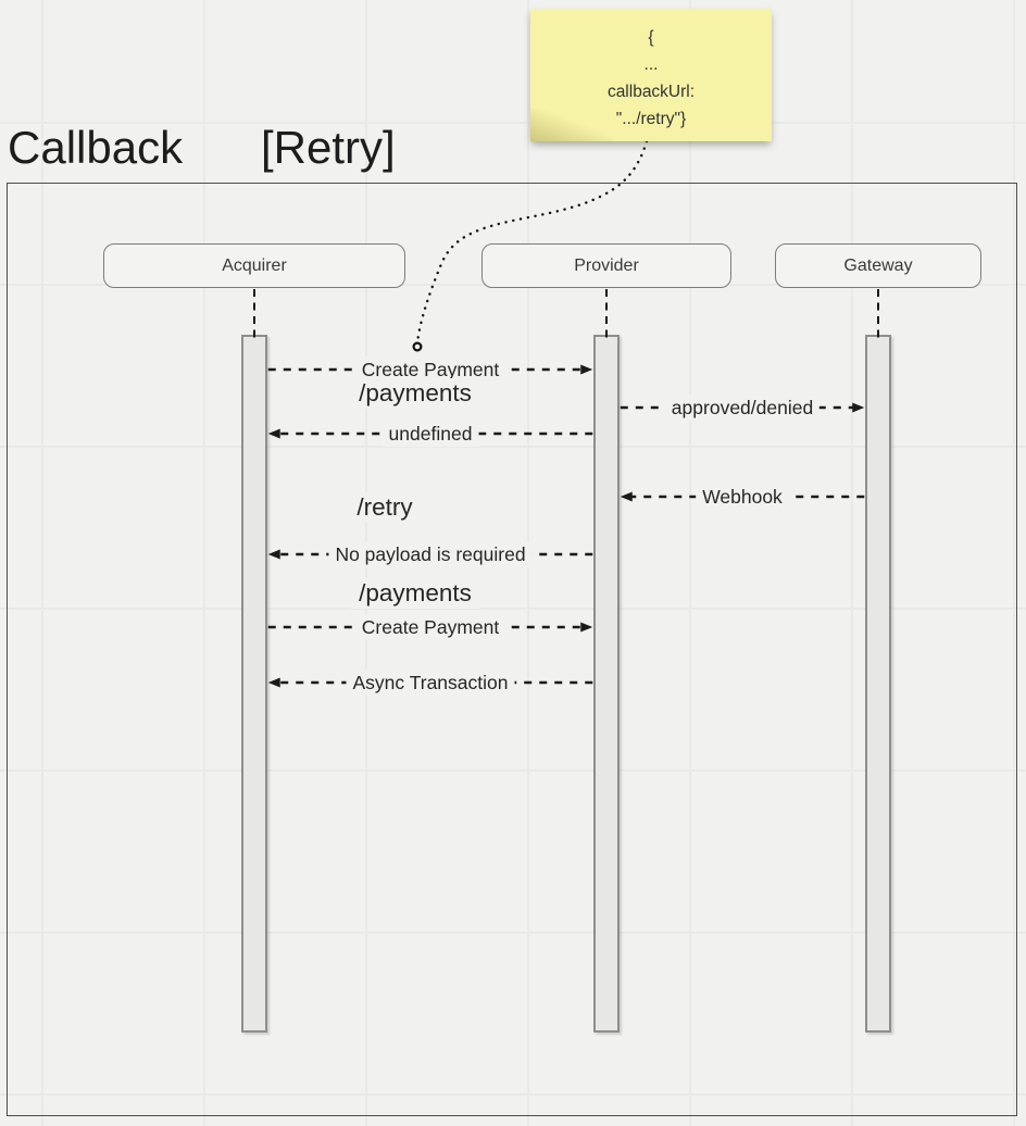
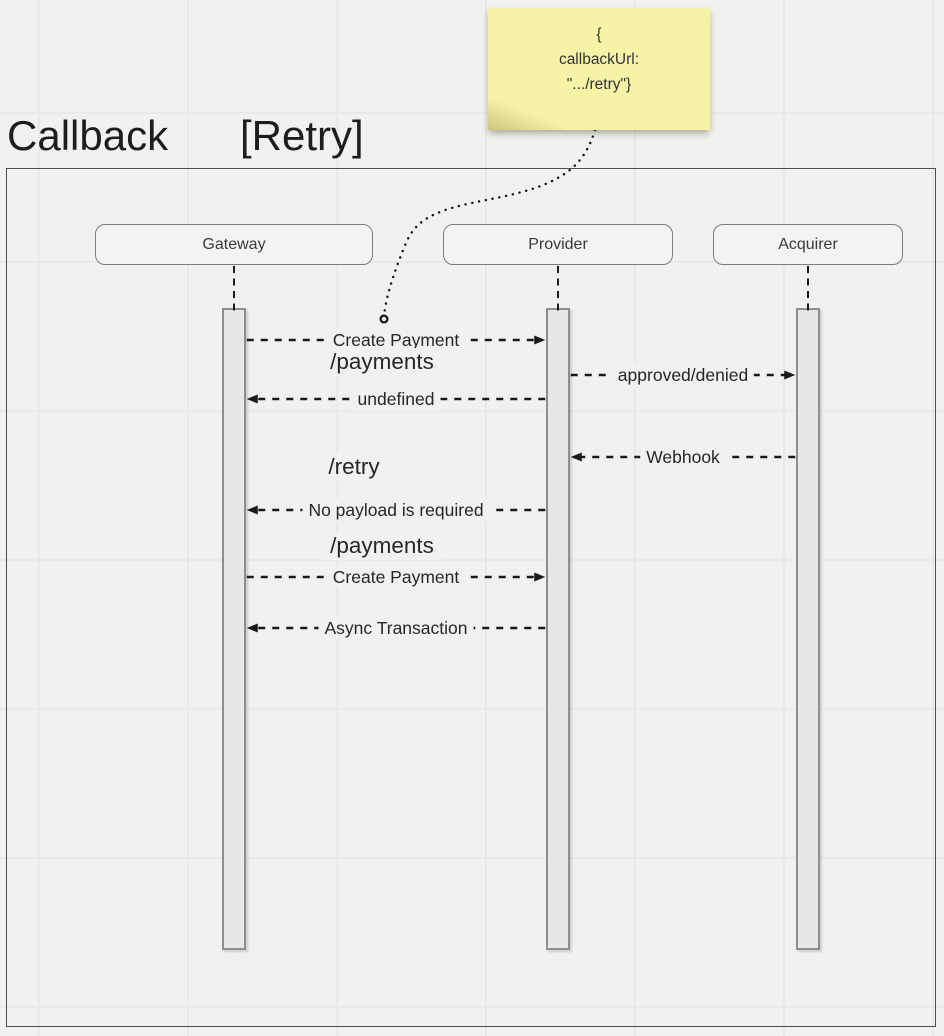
  Callback
  [Retry]
- Acquirer
+ Gateway
  Provider
- Gateway
+ Acquirer
  Create Payment
  approved/denied
  undefined
  Webhook
  No payload is required
  Create Payment
  Async Transaction
  /payments
  /retry
  /payments
  {
- ...
  callbackUrl:
  ".../retry"}
